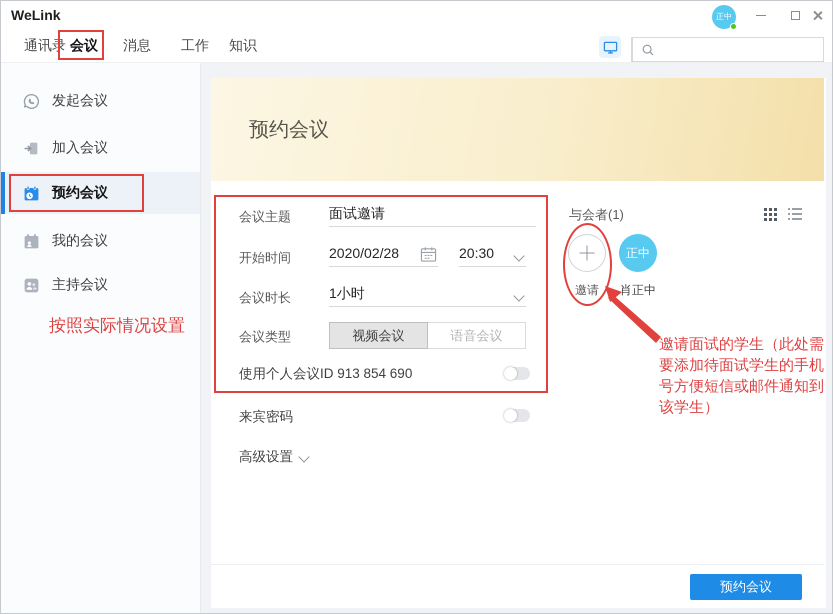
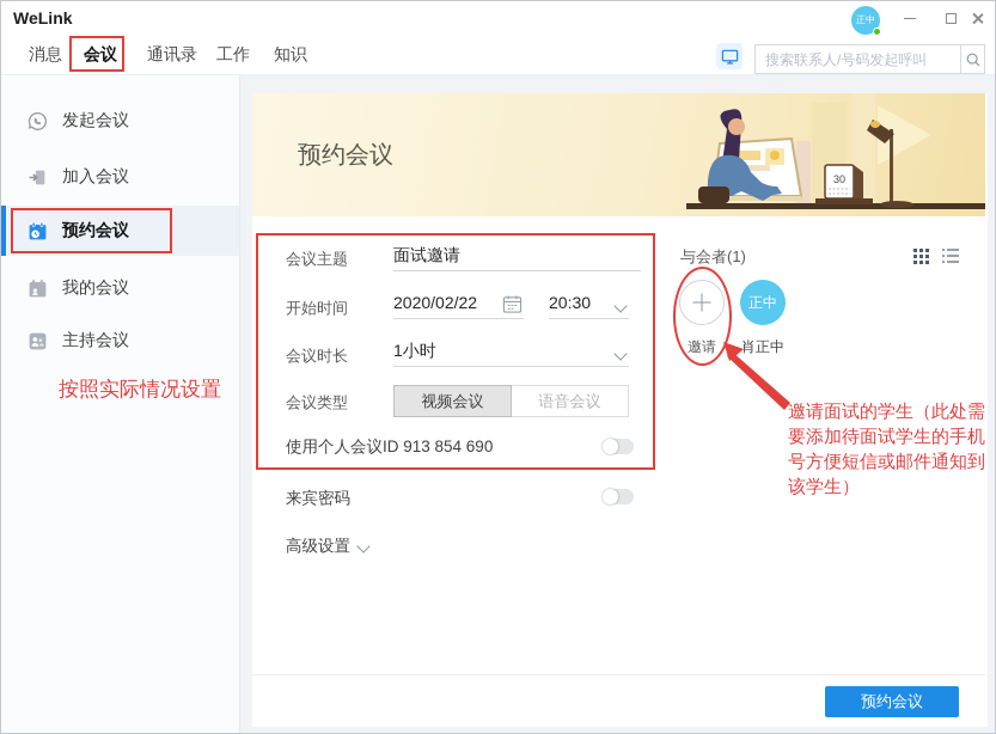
  WeLink
  正中
- 通讯录
+ 消息
  会议
- 消息
+ 通讯录
  工作
  知识
+ 搜索联系人/号码发起呼叫
  发起会议
  加入会议
  预约会议
  我的会议
  主持会议
  按照实际情况设置
  预约会议
+ 30
  会议主题
  面试邀请
  开始时间
- 2020/02/28
+ 2020/02/22
  20:30
  会议时长
  1小时
  会议类型
  视频会议
  语音会议
  使用个人会议ID 913 854 690
  来宾密码
  高级设置
  与会者(1)
  邀请
  正中
  肖正中
  邀请面试的学生（此处需要添加待面试学生的手机号方便短信或邮件通知到该学生）
  预约会议
